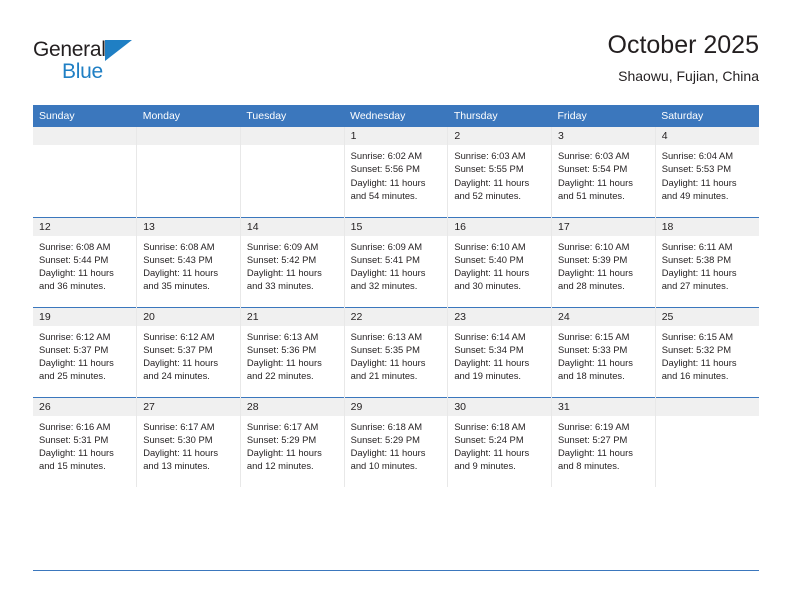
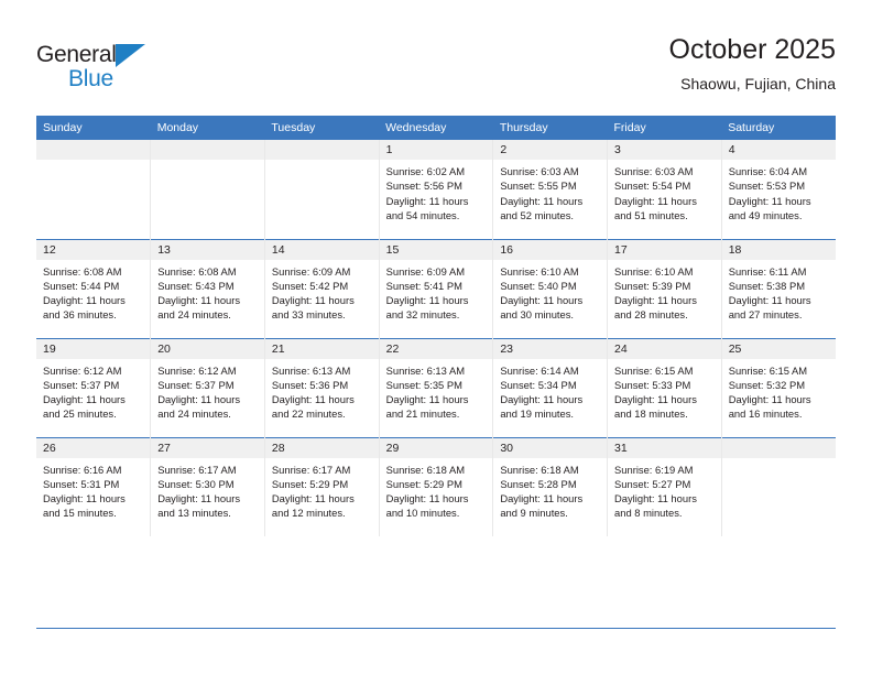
  General
  Blue
  October 2025
  Shaowu, Fujian, China
  Sunday	Monday	Tuesday	Wednesday	Thursday	Friday	Saturday
  			1 Sunrise: 6:02 AM Sunset: 5:56 PM Daylight: 11 hours and 54 minutes.	2 Sunrise: 6:03 AM Sunset: 5:55 PM Daylight: 11 hours and 52 minutes.	3 Sunrise: 6:03 AM Sunset: 5:54 PM Daylight: 11 hours and 51 minutes.	4 Sunrise: 6:04 AM Sunset: 5:53 PM Daylight: 11 hours and 49 minutes.
- 12 Sunrise: 6:08 AM Sunset: 5:44 PM Daylight: 11 hours and 36 minutes.	13 Sunrise: 6:08 AM Sunset: 5:43 PM Daylight: 11 hours and 35 minutes.	14 Sunrise: 6:09 AM Sunset: 5:42 PM Daylight: 11 hours and 33 minutes.	15 Sunrise: 6:09 AM Sunset: 5:41 PM Daylight: 11 hours and 32 minutes.	16 Sunrise: 6:10 AM Sunset: 5:40 PM Daylight: 11 hours and 30 minutes.	17 Sunrise: 6:10 AM Sunset: 5:39 PM Daylight: 11 hours and 28 minutes.	18 Sunrise: 6:11 AM Sunset: 5:38 PM Daylight: 11 hours and 27 minutes.
+ 12 Sunrise: 6:08 AM Sunset: 5:44 PM Daylight: 11 hours and 36 minutes.	13 Sunrise: 6:08 AM Sunset: 5:43 PM Daylight: 11 hours and 24 minutes.	14 Sunrise: 6:09 AM Sunset: 5:42 PM Daylight: 11 hours and 33 minutes.	15 Sunrise: 6:09 AM Sunset: 5:41 PM Daylight: 11 hours and 32 minutes.	16 Sunrise: 6:10 AM Sunset: 5:40 PM Daylight: 11 hours and 30 minutes.	17 Sunrise: 6:10 AM Sunset: 5:39 PM Daylight: 11 hours and 28 minutes.	18 Sunrise: 6:11 AM Sunset: 5:38 PM Daylight: 11 hours and 27 minutes.
  19 Sunrise: 6:12 AM Sunset: 5:37 PM Daylight: 11 hours and 25 minutes.	20 Sunrise: 6:12 AM Sunset: 5:37 PM Daylight: 11 hours and 24 minutes.	21 Sunrise: 6:13 AM Sunset: 5:36 PM Daylight: 11 hours and 22 minutes.	22 Sunrise: 6:13 AM Sunset: 5:35 PM Daylight: 11 hours and 21 minutes.	23 Sunrise: 6:14 AM Sunset: 5:34 PM Daylight: 11 hours and 19 minutes.	24 Sunrise: 6:15 AM Sunset: 5:33 PM Daylight: 11 hours and 18 minutes.	25 Sunrise: 6:15 AM Sunset: 5:32 PM Daylight: 11 hours and 16 minutes.
- 26 Sunrise: 6:16 AM Sunset: 5:31 PM Daylight: 11 hours and 15 minutes.	27 Sunrise: 6:17 AM Sunset: 5:30 PM Daylight: 11 hours and 13 minutes.	28 Sunrise: 6:17 AM Sunset: 5:29 PM Daylight: 11 hours and 12 minutes.	29 Sunrise: 6:18 AM Sunset: 5:29 PM Daylight: 11 hours and 10 minutes.	30 Sunrise: 6:18 AM Sunset: 5:24 PM Daylight: 11 hours and 9 minutes.	31 Sunrise: 6:19 AM Sunset: 5:27 PM Daylight: 11 hours and 8 minutes.
+ 26 Sunrise: 6:16 AM Sunset: 5:31 PM Daylight: 11 hours and 15 minutes.	27 Sunrise: 6:17 AM Sunset: 5:30 PM Daylight: 11 hours and 13 minutes.	28 Sunrise: 6:17 AM Sunset: 5:29 PM Daylight: 11 hours and 12 minutes.	29 Sunrise: 6:18 AM Sunset: 5:29 PM Daylight: 11 hours and 10 minutes.	30 Sunrise: 6:18 AM Sunset: 5:28 PM Daylight: 11 hours and 9 minutes.	31 Sunrise: 6:19 AM Sunset: 5:27 PM Daylight: 11 hours and 8 minutes.
